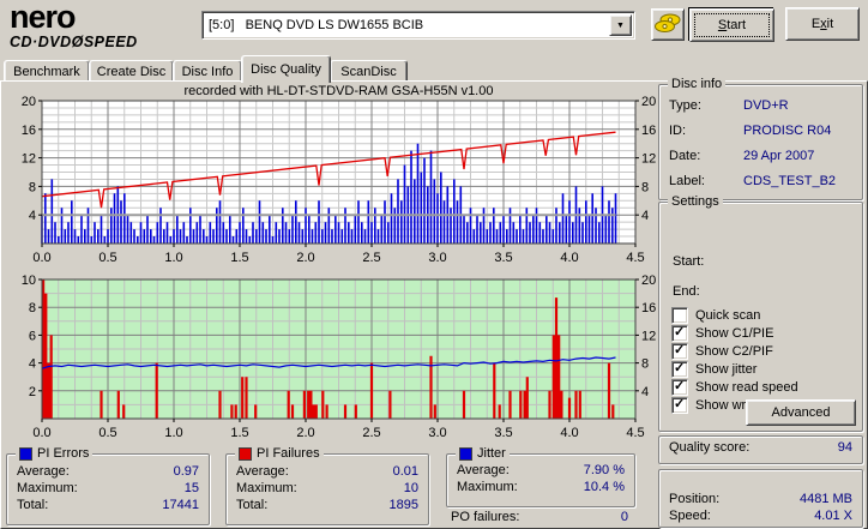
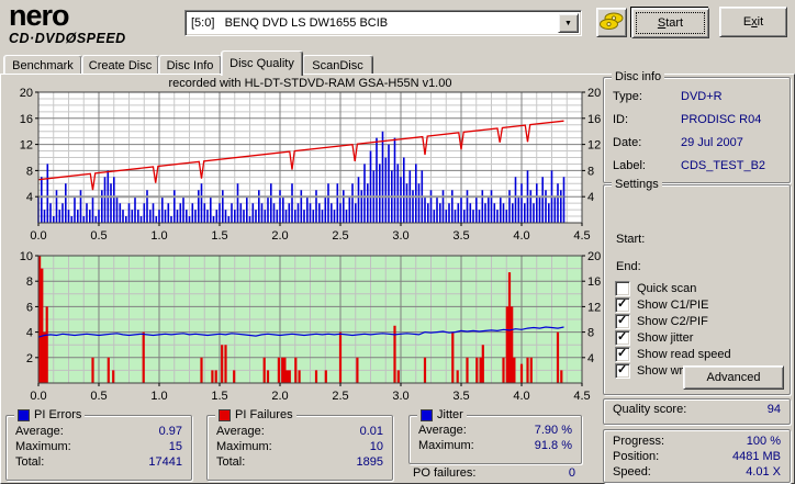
  nero
  CD·DVDØSPEED
  [5:0] BENQ DVD LS DW1655 BCIB
  Start
  Exit
  Benchmark
  Create Disc
  Disc Info
  Disc Quality
  ScanDisc
  recorded with HL-DT-STDVD-RAM GSA-H55N v1.00
  4
  8
  12
  16
  20
  4
  8
  12
  16
  20
  0.0
  0.5
  1.0
  1.5
  2.0
  2.5
  3.0
  3.5
  4.0
  4.5
  2
  4
  6
  8
  10
  4
  8
  12
  16
  20
  0.0
  0.5
  1.0
  1.5
  2.0
  2.5
  3.0
  3.5
  4.0
  4.5
  PI Errors
  Average:
  0.97
  Maximum:
  15
  Total:
  17441
  PI Failures
  Average:
  0.01
  Maximum:
  10
  Total:
  1895
  Jitter
  Average:
  7.90 %
  Maximum:
- 10.4 %
+ 91.8 %
  PO failures:
  0
  Disc info
  Type:
  DVD+R
  ID:
  PRODISC R04
  Date:
- 29 Apr 2007
+ 29 Jul 2007
  Label:
  CDS_TEST_B2
  Settings
  Start:
  End:
  Quick scan
  Show C1/PIE
  Show C2/PIF
  Show jitter
  Show read speed
  Advanced
  Quality score:
  94
+ Progress:
+ 100 %
  Position:
  4481 MB
  Speed:
  4.01 X
